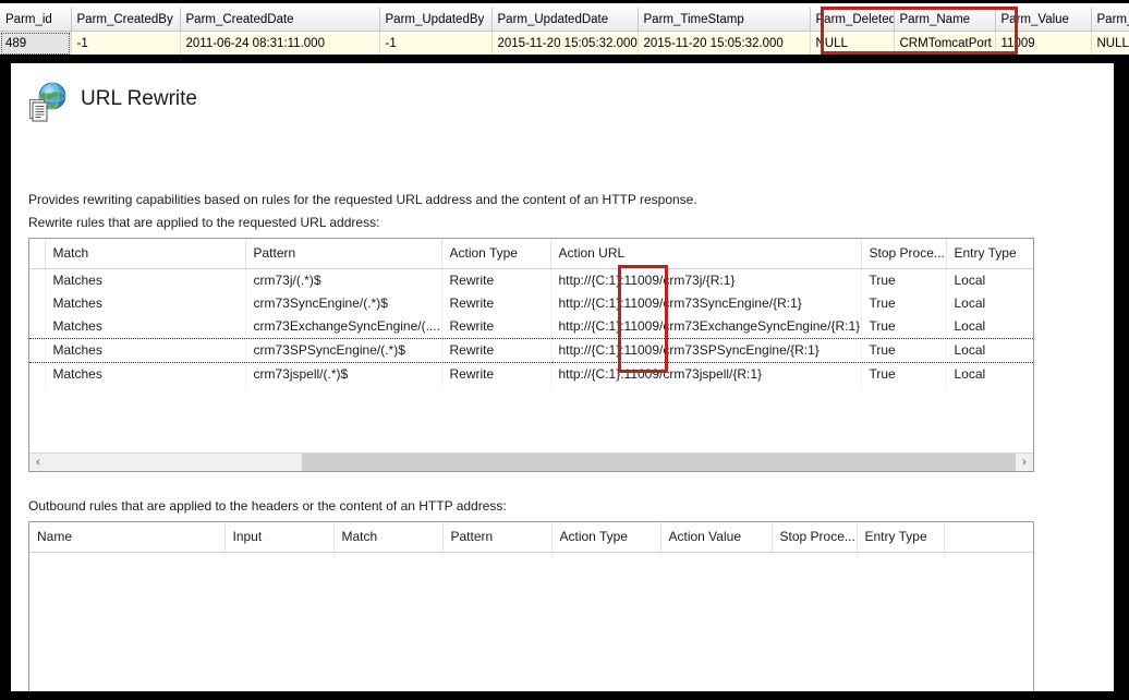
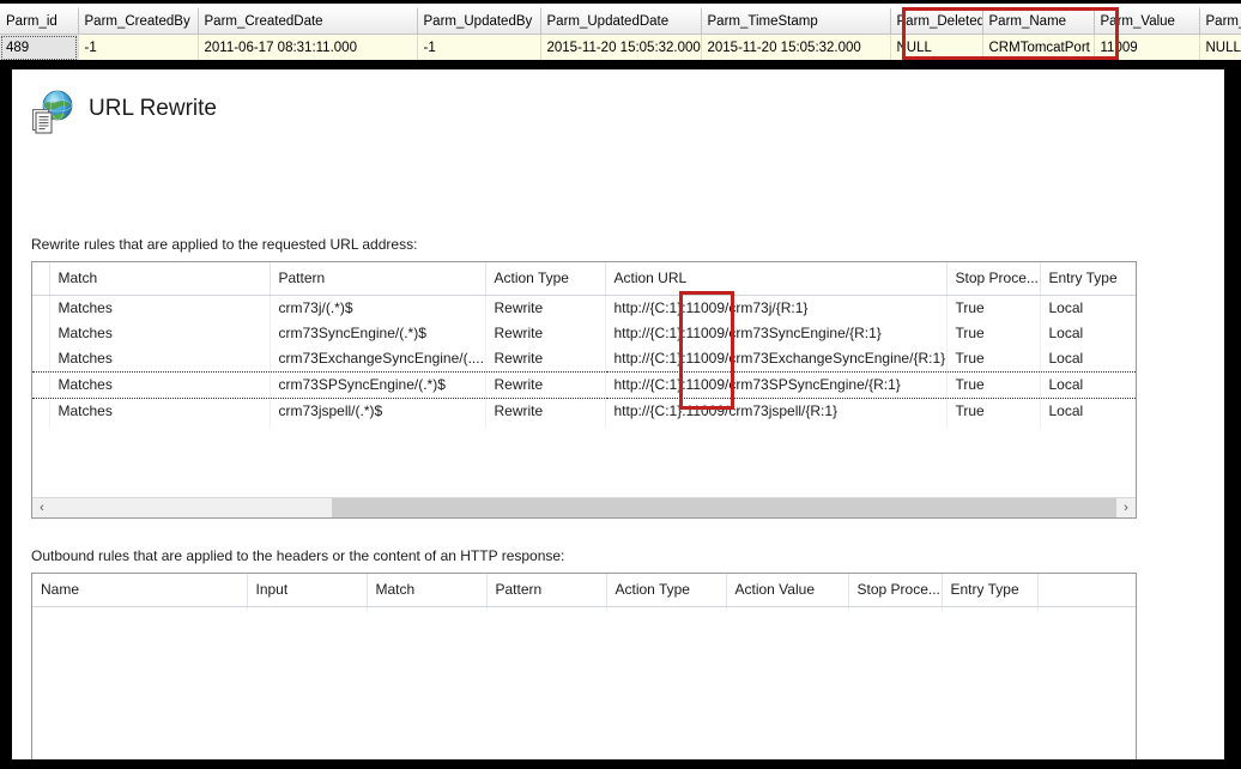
  Parm_id	Parm_CreatedBy	Parm_CreatedDate	Parm_UpdatedBy	Parm_UpdatedDate	Parm_TimeStamp	Parm_Deleted	Parm_Name	Parm_Value	Parm
- 489	-1	2011-06-24 08:31:11.000	-1	2015-11-20 15:05:32.000	2015-11-20 15:05:32.000	NULL	CRMTomcatPort	11009	NULL
+ 489	-1	2011-06-17 08:31:11.000	-1	2015-11-20 15:05:32.000	2015-11-20 15:05:32.000	NULL	CRMTomcatPort	11009	NULL
  URL Rewrite
- Provides rewriting capabilities based on rules for the requested URL address and the content of an HTTP response.
  Rewrite rules that are applied to the requested URL address:
- Outbound rules that are applied to the headers or the content of an HTTP address:
+ Outbound rules that are applied to the headers or the content of an HTTP response:
  	Match	Pattern	Action Type	Action URL	Stop Proce...	Entry Type
  	Matches	crm73j/(.*)$	Rewrite	http://{C:1}:11009/crm73j/{R:1}	True	Local
  	Matches	crm73SyncEngine/(.*)$	Rewrite	http://{C:1}:11009/crm73SyncEngine/{R:1}	True	Local
  	Matches	crm73ExchangeSyncEngine/(....	Rewrite	http://{C:1}:11009/crm73ExchangeSyncEngine/{R:1}	True	Local
  	Matches	crm73SPSyncEngine/(.*)$	Rewrite	http://{C:1}:11009/crm73SPSyncEngine/{R:1}	True	Local
  	Matches	crm73jspell/(.*)$	Rewrite	http://{C:1}:11009/crm73jspell/{R:1}	True	Local
  ‹
  ›
  Name	Input	Match	Pattern	Action Type	Action Value	Stop Proce...	Entry Type
